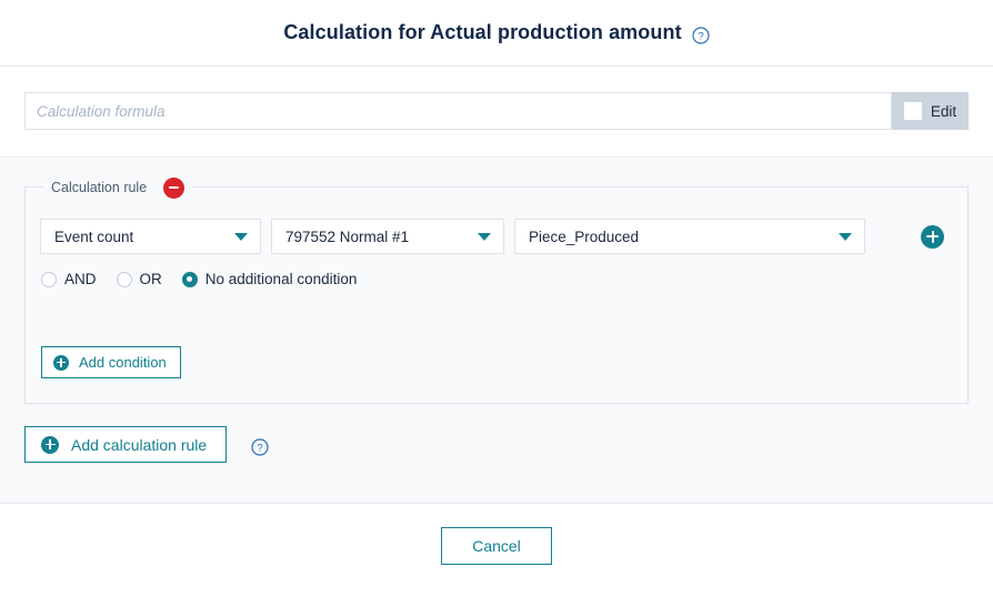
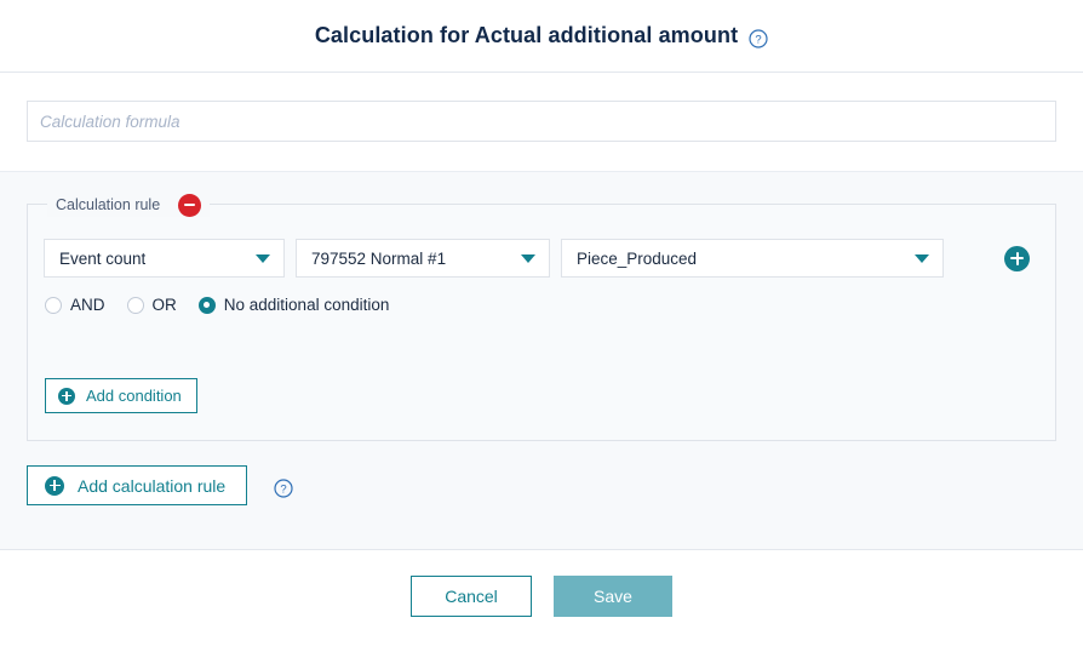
- Calculation for Actual production amount
+ Calculation for Actual additional amount
  ?
  Calculation formula
- Edit
  Calculation rule
  Event count
  797552 Normal #1
  Piece_Produced
  AND
  OR
  No additional condition
  Add condition
  Add calculation rule
  ?
  Cancel
+ Save
